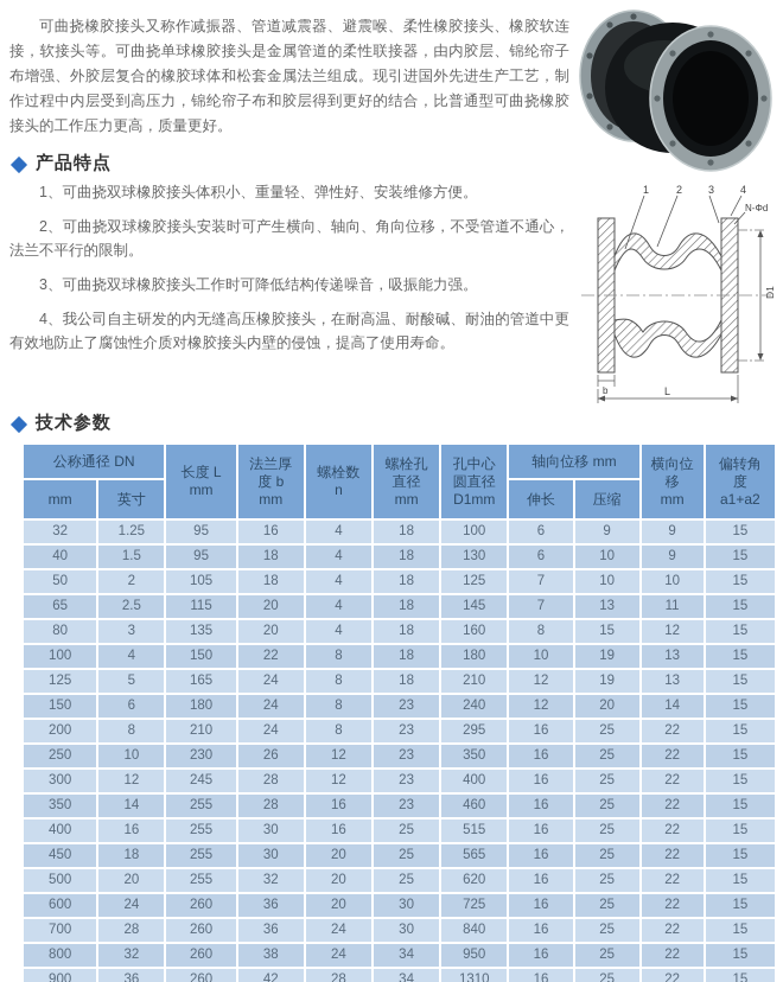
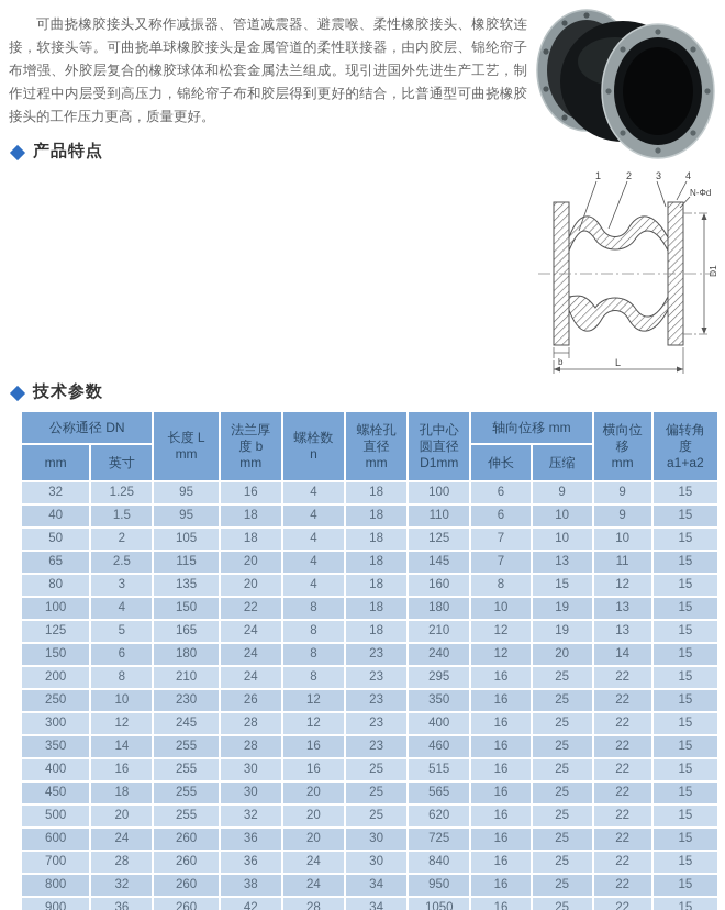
  可曲挠橡胶接头又称作减振器、管道减震器、避震喉、柔性橡胶接头、橡胶软连接，软接头等。可曲挠单球橡胶接头是金属管道的柔性联接器，由内胶层、锦纶帘子布增强、外胶层复合的橡胶球体和松套金属法兰组成。现引进国外先进生产工艺，制作过程中内层受到高压力，锦纶帘子布和胶层得到更好的结合，比普通型可曲挠橡胶接头的工作压力更高，质量更好。
  产品特点
- 1、可曲挠双球橡胶接头体积小、重量轻、弹性好、安装维修方便。
- 2、可曲挠双球橡胶接头安装时可产生横向、轴向、角向位移，不受管道不通心，法兰不平行的限制。
- 3、可曲挠双球橡胶接头工作时可降低结构传递噪音，吸振能力强。
- 4、我公司自主研发的内无缝高压橡胶接头，在耐高温、耐酸碱、耐油的管道中更有效地防止了腐蚀性介质对橡胶接头内壁的侵蚀，提高了使用寿命。
  1
  2
  3
  4
  N-Φd
  b
  L
  技术参数
  公称通径 DN	长度 L mm	法兰厚 度 b mm	螺栓数 n	螺栓孔 直径 mm	孔中心 圆直径 D1mm	轴向位移 mm	横向位 移 mm	偏转角 度 a1+a2
  mm	英寸	伸长	压缩
  32	1.25	95	16	4	18	100	6	9	9	15
- 40	1.5	95	18	4	18	130	6	10	9	15
+ 40	1.5	95	18	4	18	110	6	10	9	15
  50	2	105	18	4	18	125	7	10	10	15
  65	2.5	115	20	4	18	145	7	13	11	15
  80	3	135	20	4	18	160	8	15	12	15
  100	4	150	22	8	18	180	10	19	13	15
  125	5	165	24	8	18	210	12	19	13	15
  150	6	180	24	8	23	240	12	20	14	15
  200	8	210	24	8	23	295	16	25	22	15
  250	10	230	26	12	23	350	16	25	22	15
  300	12	245	28	12	23	400	16	25	22	15
  350	14	255	28	16	23	460	16	25	22	15
  400	16	255	30	16	25	515	16	25	22	15
  450	18	255	30	20	25	565	16	25	22	15
  500	20	255	32	20	25	620	16	25	22	15
  600	24	260	36	20	30	725	16	25	22	15
  700	28	260	36	24	30	840	16	25	22	15
  800	32	260	38	24	34	950	16	25	22	15
- 900	36	260	42	28	34	1310	16	25	22	15
+ 900	36	260	42	28	34	1050	16	25	22	15
